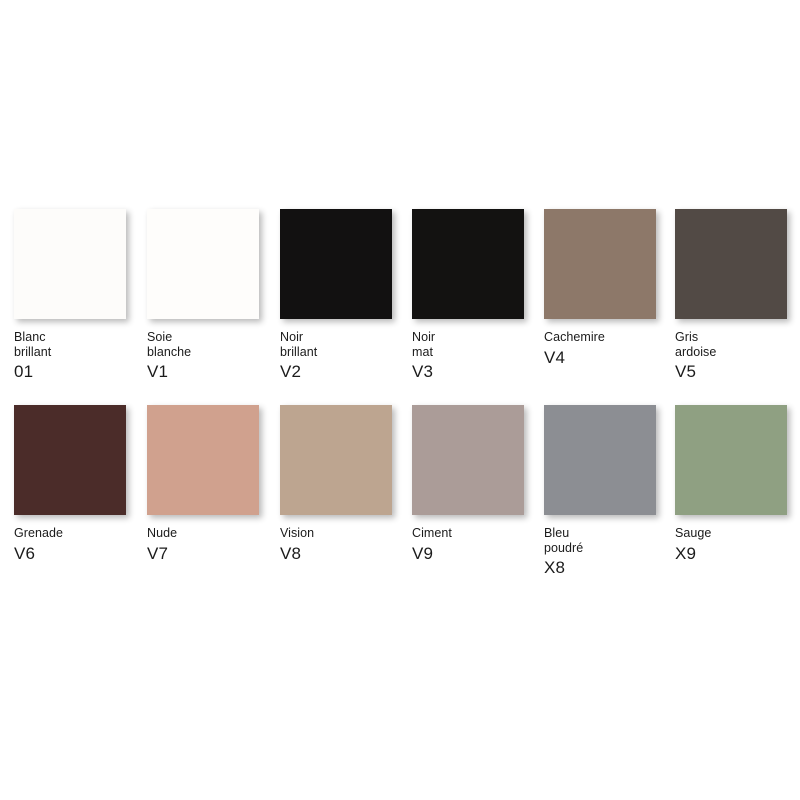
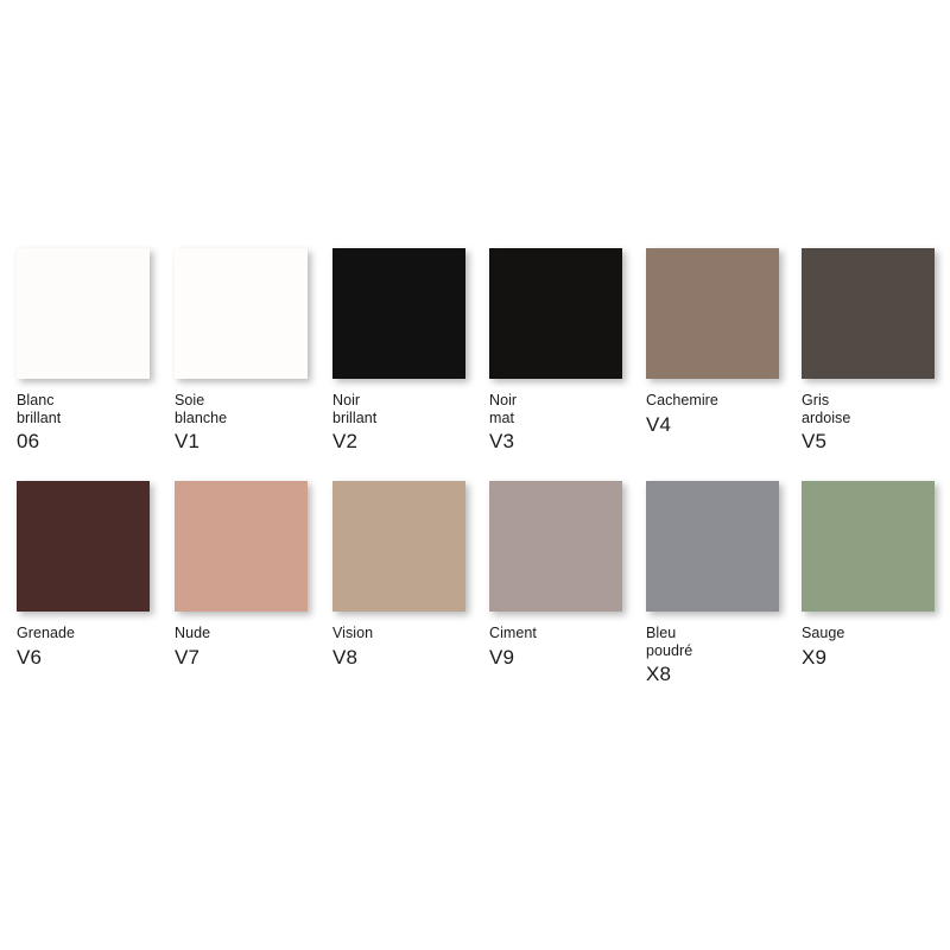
  Blanc
  brillant
- 01
+ 06
  Soie
  blanche
  V1
  Noir
  brillant
  V2
  Noir
  mat
  V3
  Cachemire
  V4
  Gris
  ardoise
  V5
  Grenade
  V6
  Nude
  V7
  Vision
  V8
  Ciment
  V9
  Bleu
  poudré
  X8
  Sauge
  X9
